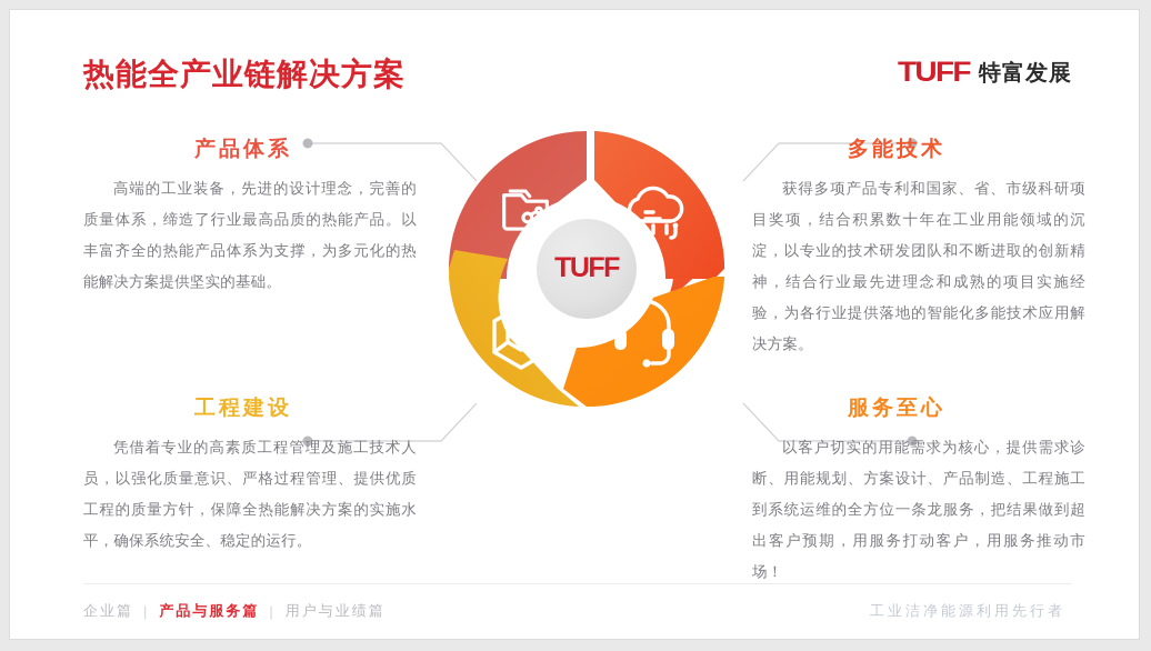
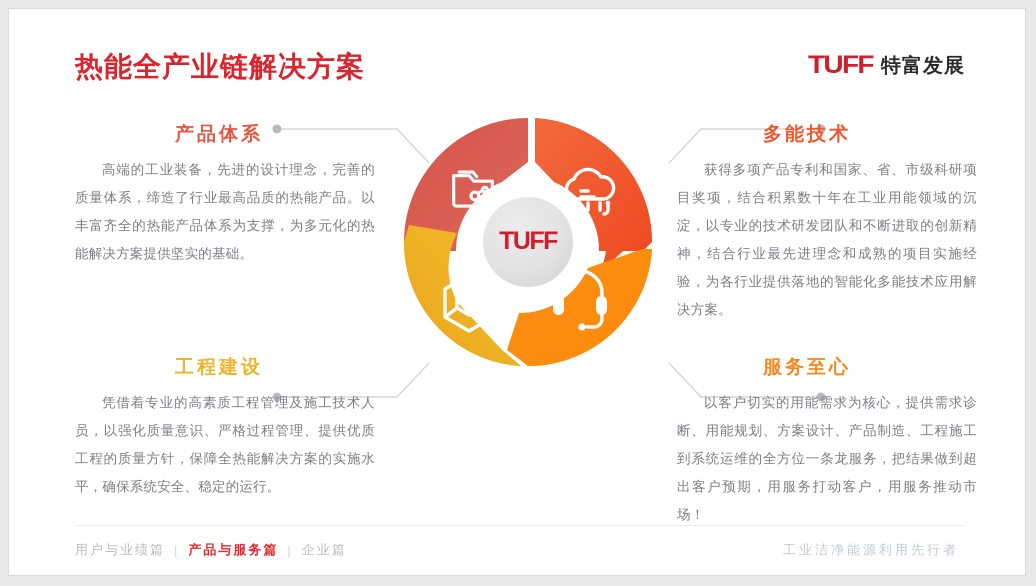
  热能全产业链解决方案
  TUFF
  特富发展
  TUFF
  产品体系
  高端的工业装备，先进的设计理念，完善的质量体系，缔造了行业最高品质的热能产品。以丰富齐全的热能产品体系为支撑，为多元化的热能解决方案提供坚实的基础。
  多能技术
  获得多项产品专利和国家、省、市级科研项目奖项，结合积累数十年在工业用能领域的沉淀，以专业的技术研发团队和不断进取的创新精神，结合行业最先进理念和成熟的项目实施经验，为各行业提供落地的智能化多能技术应用解决方案。
  工程建设
  凭借着专业的高素质工程管理及施工技术人员，以强化质量意识、严格过程管理、提供优质工程的质量方针，保障全热能解决方案的实施水平，确保系统安全、稳定的运行。
  服务至心
  以客户切实的用能需求为核心，提供需求诊断、用能规划、方案设计、产品制造、工程施工到系统运维的全方位一条龙服务，把结果做到超出客户预期，用服务打动客户，用服务推动市场！
- 企业篇
+ 用户与业绩篇
  |
  产品与服务篇
  |
- 用户与业绩篇
+ 企业篇
  工业洁净能源利用先行者
